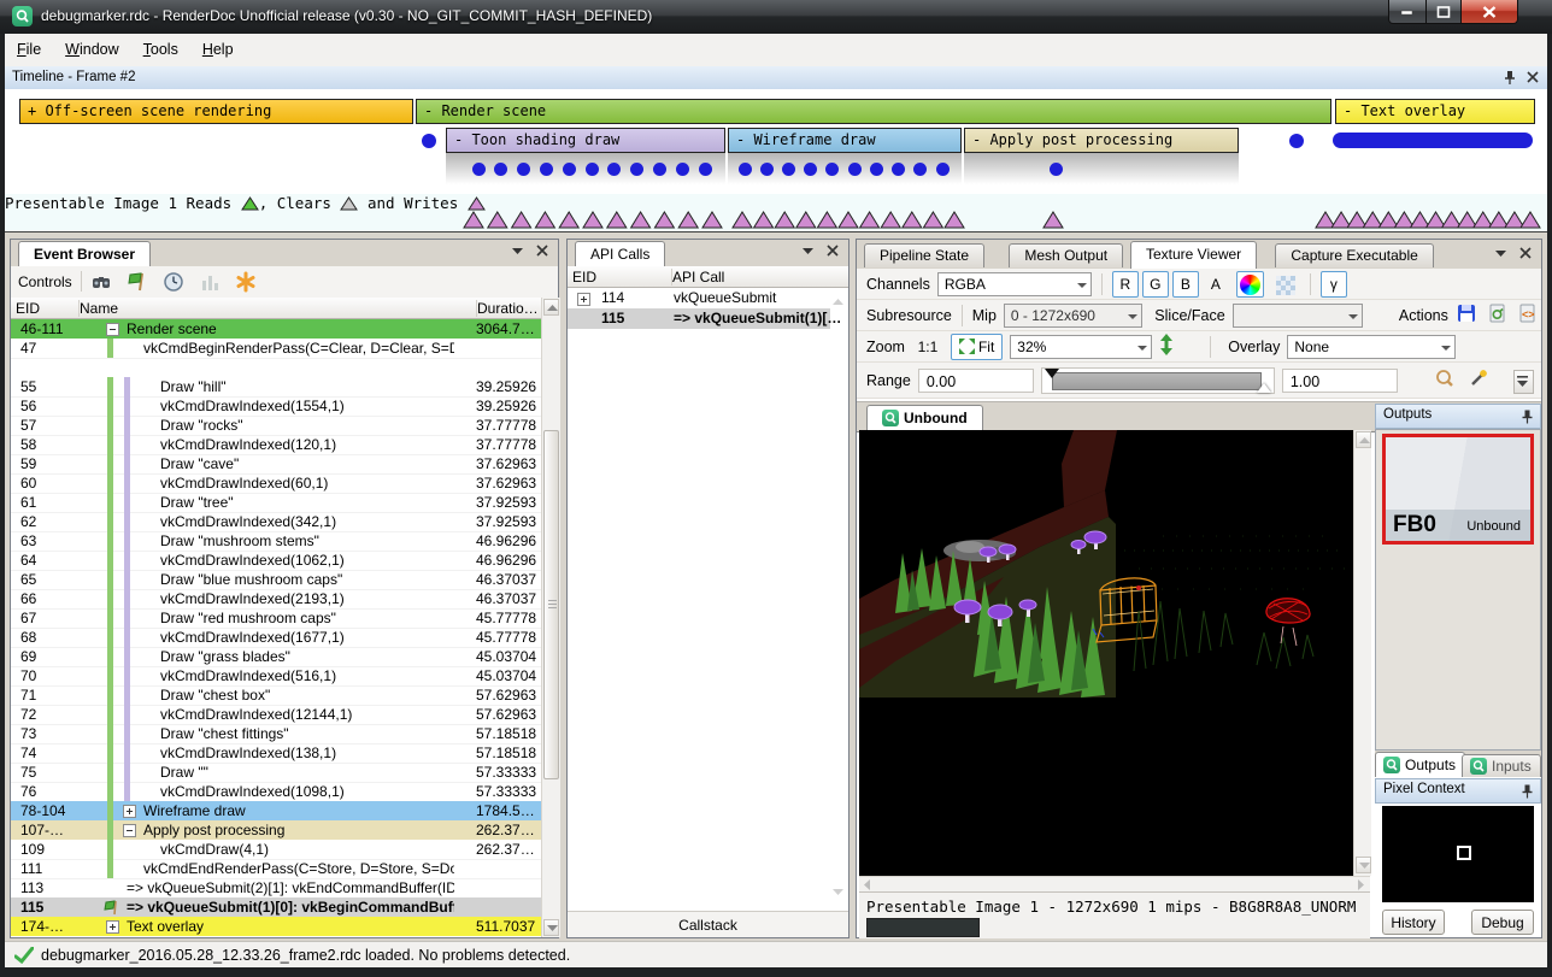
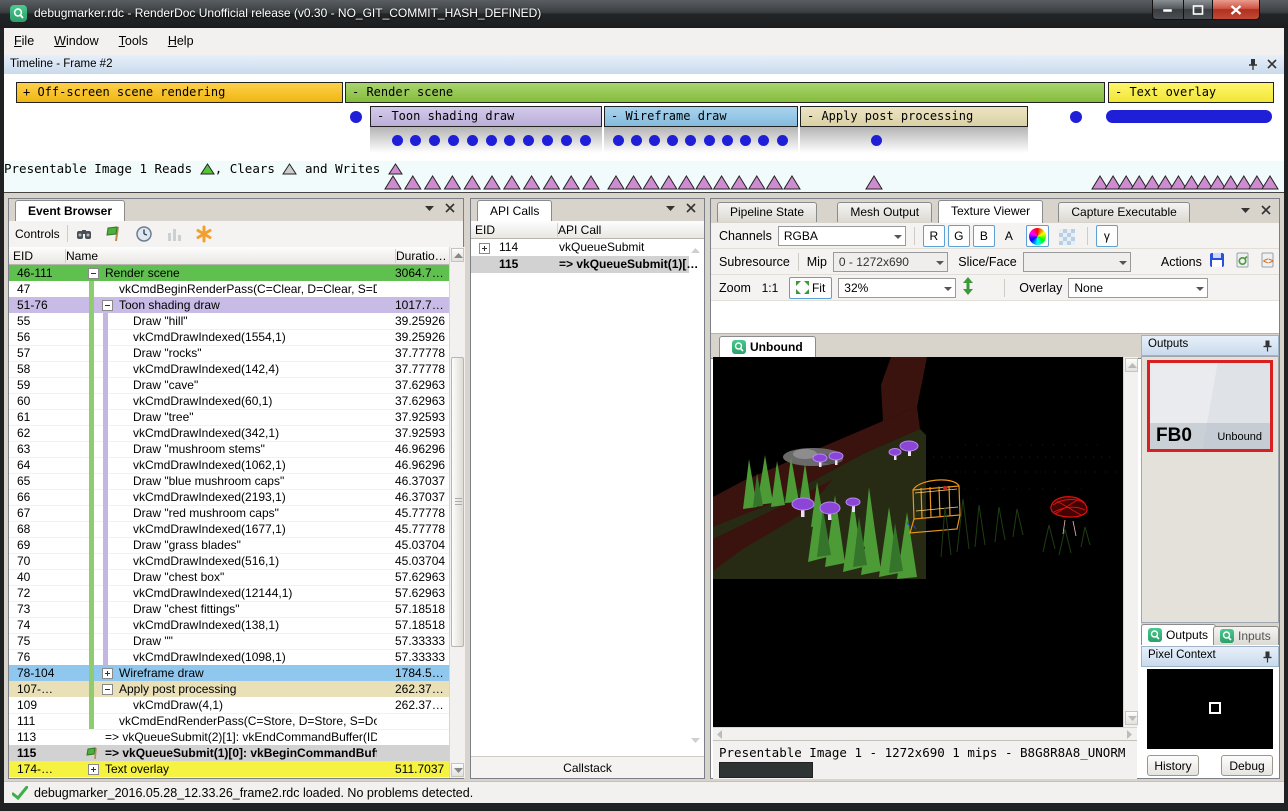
  debugmarker.rdc - RenderDoc Unofficial release (v0.30 - NO_GIT_COMMIT_HASH_DEFINED)
  File Window Tools Help
  Timeline - Frame #2
  + Off-screen scene rendering
  - Render scene
  - Text overlay
  - Toon shading draw
  - Wireframe draw
  - Apply post processing
  Presentable Image 1 Reads , Clears and Writes
  Event Browser
  Controls
  EID
  Name
  Duratio…
  46-111
  Render scene
  3064.7…
  47
  vkCmdBeginRenderPass(C=Clear, D=Clear, S=
+ 51-76
+ Toon shading draw
+ 1017.7…
  55
  Draw "hill"
  39.25926
  56
  vkCmdDrawIndexed(1554,1)
  39.25926
  57
  Draw "rocks"
  37.77778
  58
- vkCmdDrawIndexed(120,1)
+ vkCmdDrawIndexed(142,4)
  37.77778
  59
  Draw "cave"
  37.62963
  60
  vkCmdDrawIndexed(60,1)
  37.62963
  61
  Draw "tree"
  37.92593
  62
  vkCmdDrawIndexed(342,1)
  37.92593
  63
  Draw "mushroom stems"
  46.96296
  64
  vkCmdDrawIndexed(1062,1)
  46.96296
  65
  Draw "blue mushroom caps"
  46.37037
  66
  vkCmdDrawIndexed(2193,1)
  46.37037
  67
  Draw "red mushroom caps"
  45.77778
  68
  vkCmdDrawIndexed(1677,1)
  45.77778
  69
  Draw "grass blades"
  45.03704
  70
  vkCmdDrawIndexed(516,1)
  45.03704
- 71
+ 40
  Draw "chest box"
  57.62963
  72
  vkCmdDrawIndexed(12144,1)
  57.62963
  73
  Draw "chest fittings"
  57.18518
  74
  vkCmdDrawIndexed(138,1)
  57.18518
  75
  Draw ""
  57.33333
  76
  vkCmdDrawIndexed(1098,1)
  57.33333
  78-104
  Wireframe draw
  1784.5…
  107-…
  Apply post processing
  262.37…
  109
  vkCmdDraw(4,1)
  262.37…
  111
  vkCmdEndRenderPass(C=Store, D=Store, S=Do
  113
  => vkQueueSubmit(2)[1]: vkEndCommandBuffer(ID
  115
  => vkQueueSubmit(1)[0]: vkBeginCommandBuf
  174-…
  Text overlay
  511.7037
  API Calls
  EID
  API Call
  114
  vkQueueSubmit
  115
  => vkQueueSubmit(1)[…
  Callstack
  Pipeline State
  Mesh Output
  Texture Viewer
  Capture Executable
  Channels
  RGBA
  R
  G
  B
  A
  γ
  Subresource
  Mip
  0 - 1272x690
  Slice/Face
  Actions
  <>
  Zoom
  1:1
  Fit
  32%
  Overlay
  None
- Range
- 0.00
- 1.00
  Unbound
  Presentable Image 1 - 1272x690 1 mips - B8G8R8A8_UNORM
  Outputs
  FB0
  Unbound
  Outputs
  Inputs
  Pixel Context
  History
  Debug
  debugmarker_2016.05.28_12.33.26_frame2.rdc loaded. No problems detected.
